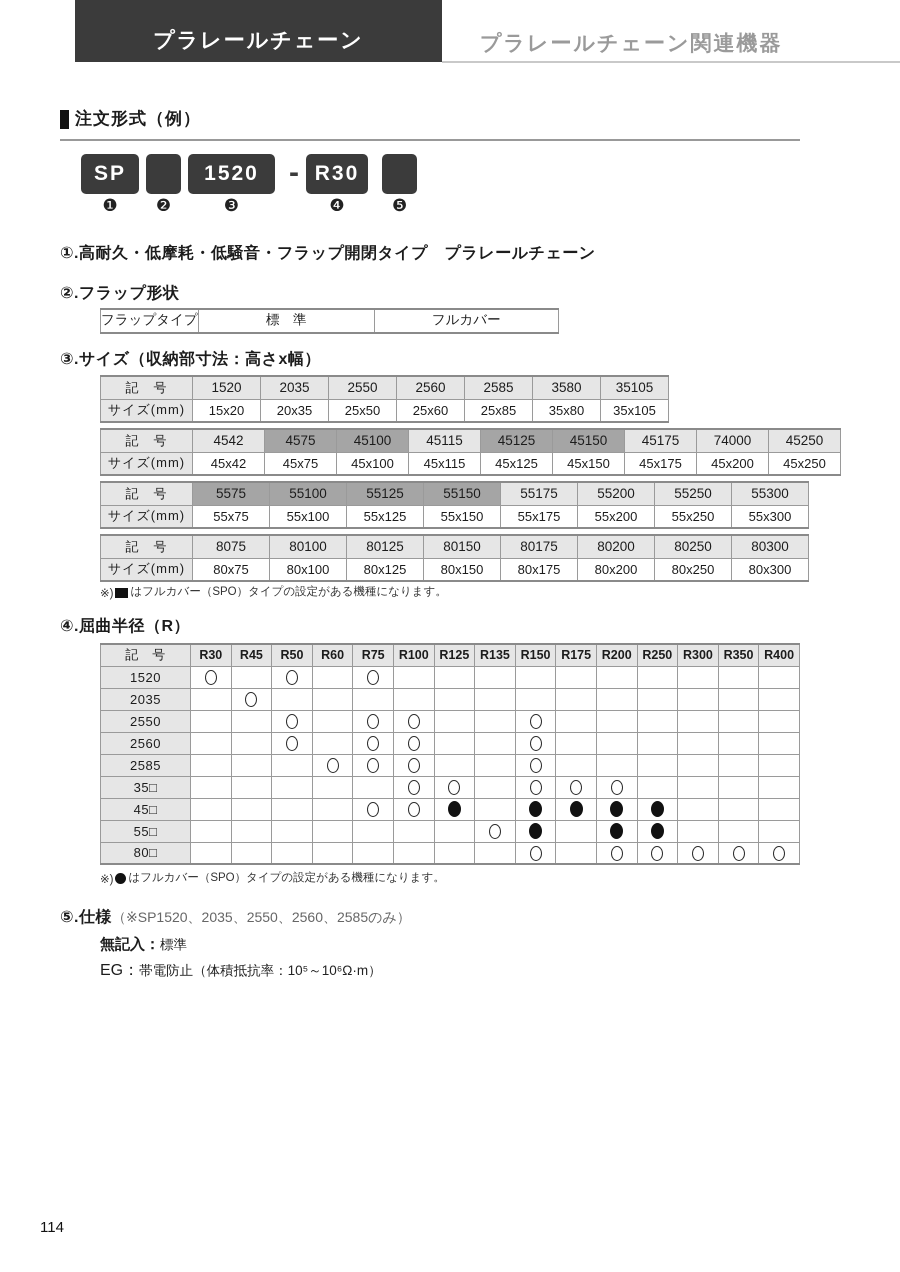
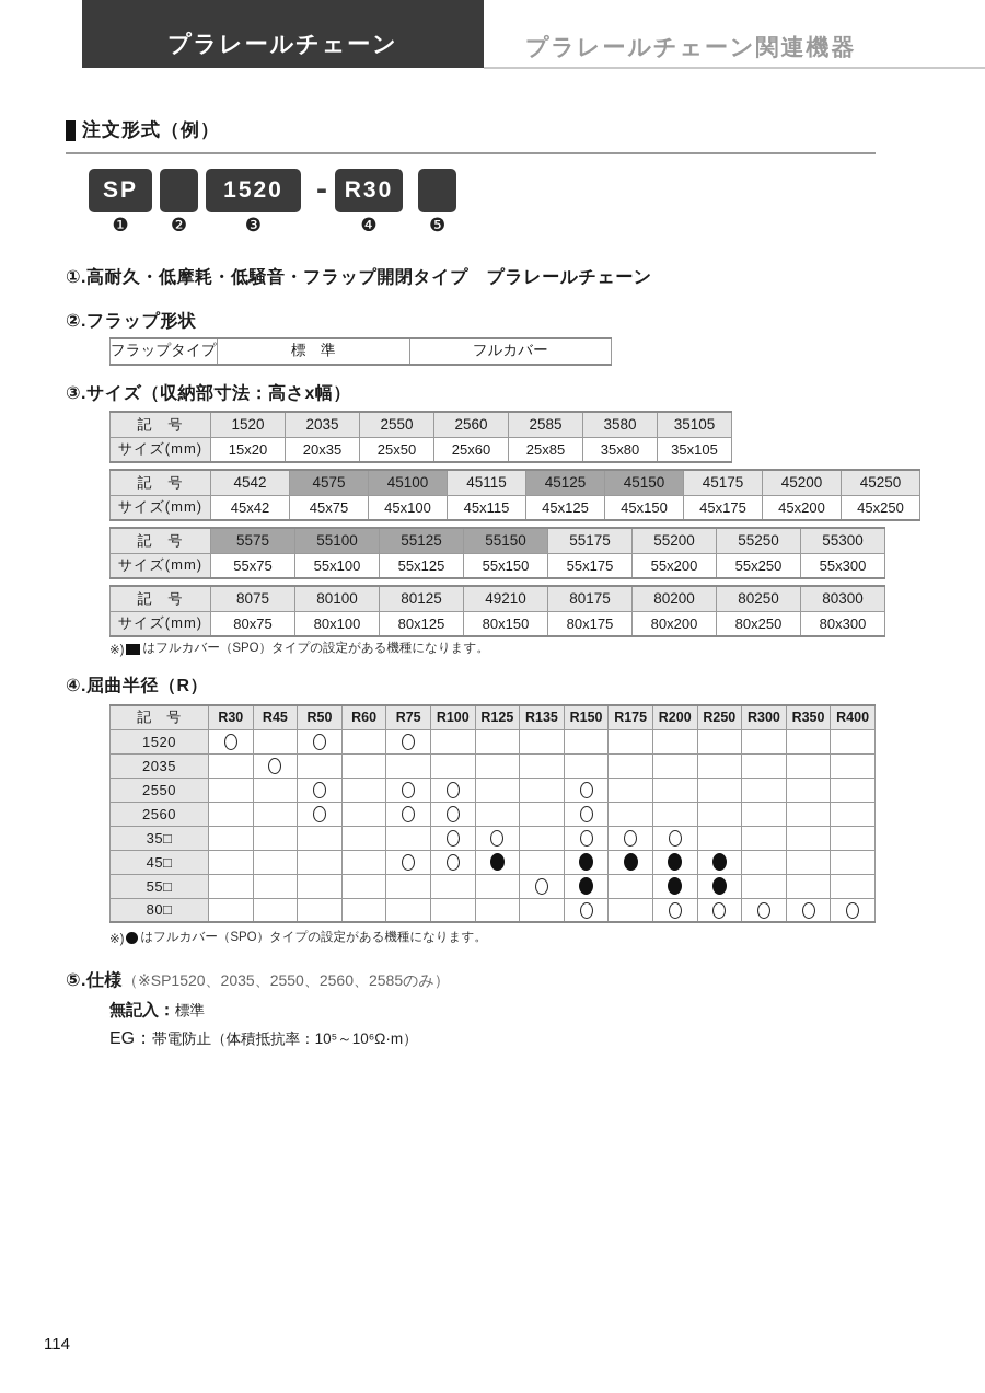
  プラレールチェーン
  プラレールチェーン関連機器
  注文形式（例）
  SP
  ❶
  ❷
  1520
  ❸
  -
  R30
  ❹
  ❺
  ①.高耐久・低摩耗・低騒音・フラップ開閉タイプ プラレールチェーン
  ②.フラップ形状
  フラップタイプ	標 準	フルカバー
  ③.サイズ（収納部寸法：高さx幅）
  記 号	1520	2035	2550	2560	2585	3580	35105
  サイズ(mm)	15x20	20x35	25x50	25x60	25x85	35x80	35x105
- 記 号	4542	4575	45100	45115	45125	45150	45175	74000	45250
+ 記 号	4542	4575	45100	45115	45125	45150	45175	45200	45250
  サイズ(mm)	45x42	45x75	45x100	45x115	45x125	45x150	45x175	45x200	45x250
  記 号	5575	55100	55125	55150	55175	55200	55250	55300
  サイズ(mm)	55x75	55x100	55x125	55x150	55x175	55x200	55x250	55x300
- 記 号	8075	80100	80125	80150	80175	80200	80250	80300
+ 記 号	8075	80100	80125	49210	80175	80200	80250	80300
  サイズ(mm)	80x75	80x100	80x125	80x150	80x175	80x200	80x250	80x300
  ※)
  はフルカバー（SPO）タイプの設定がある機種になります。
  ④.屈曲半径（R）
  記 号	R30	R45	R50	R60	R75	R100	R125	R135	R150	R175	R200	R250	R300	R350	R400
  1520
  2035
  2550
  2560
- 2585
  35□
  45□
  55□
  80□
  ※)
  はフルカバー（SPO）タイプの設定がある機種になります。
  ⑤.仕様（※SP1520、2035、2550、2560、2585のみ）
  無記入：
  標準
  EG：
  帯電防止（体積抵抗率：10⁵～10⁶Ω·m）
  114
